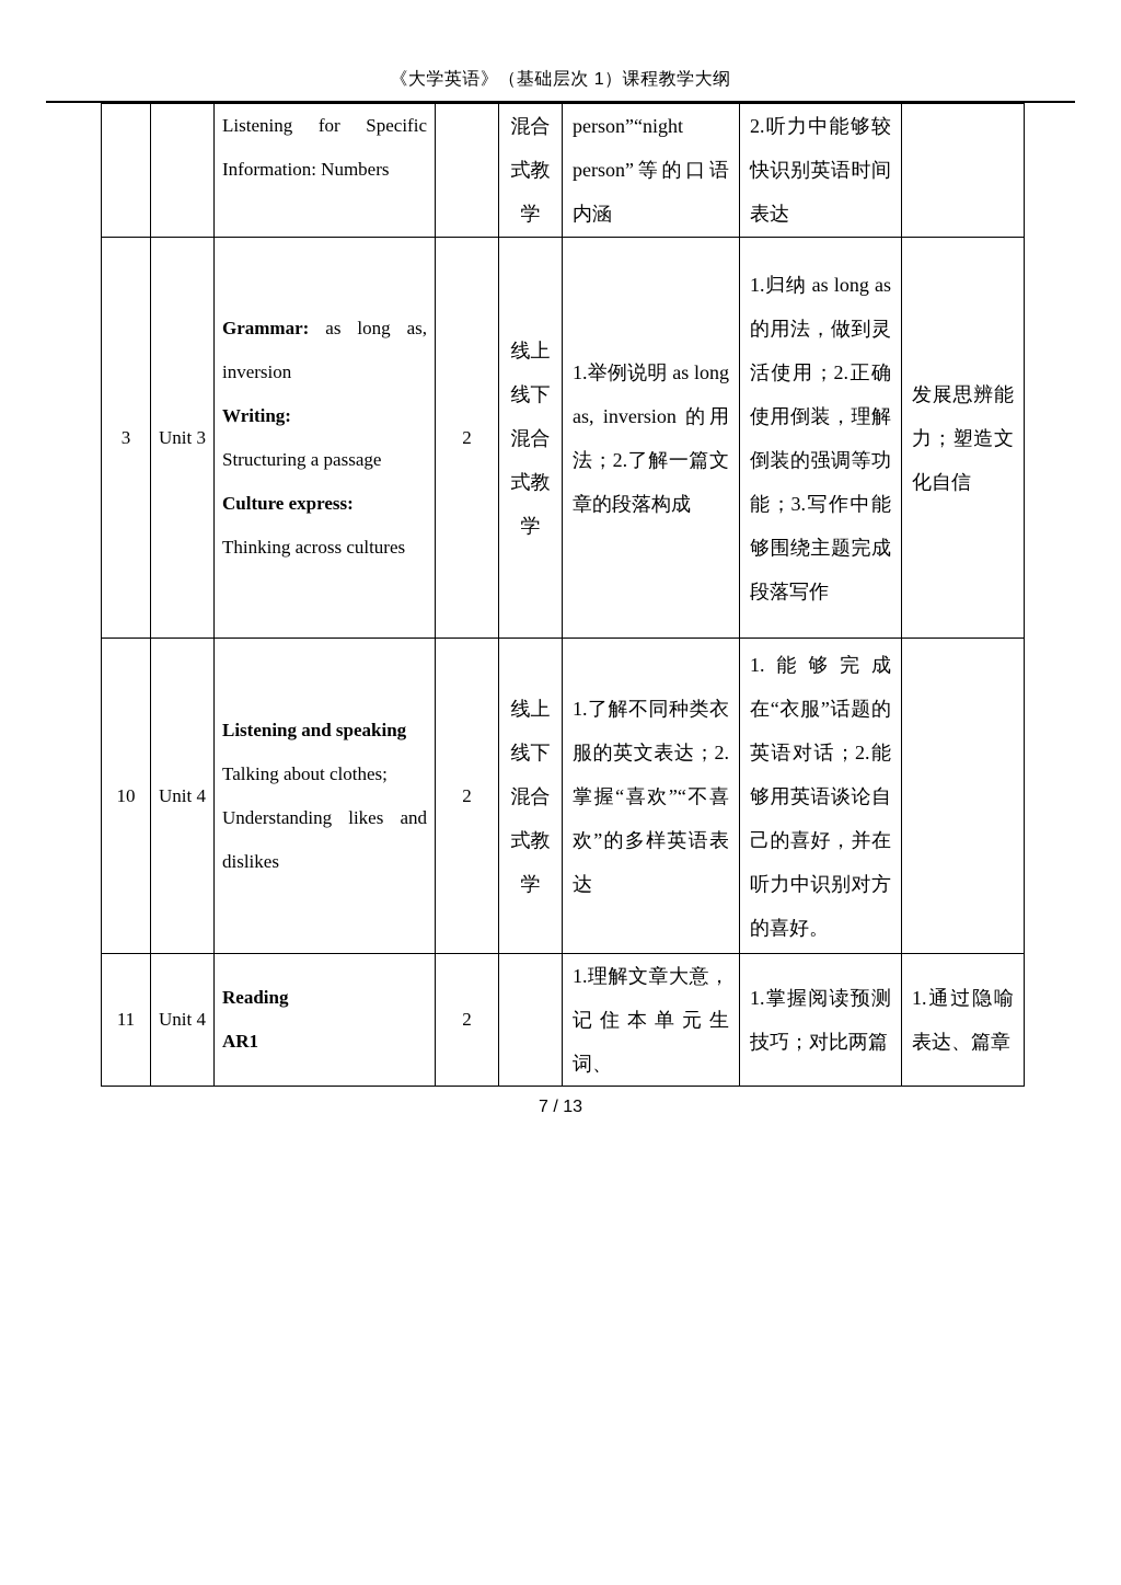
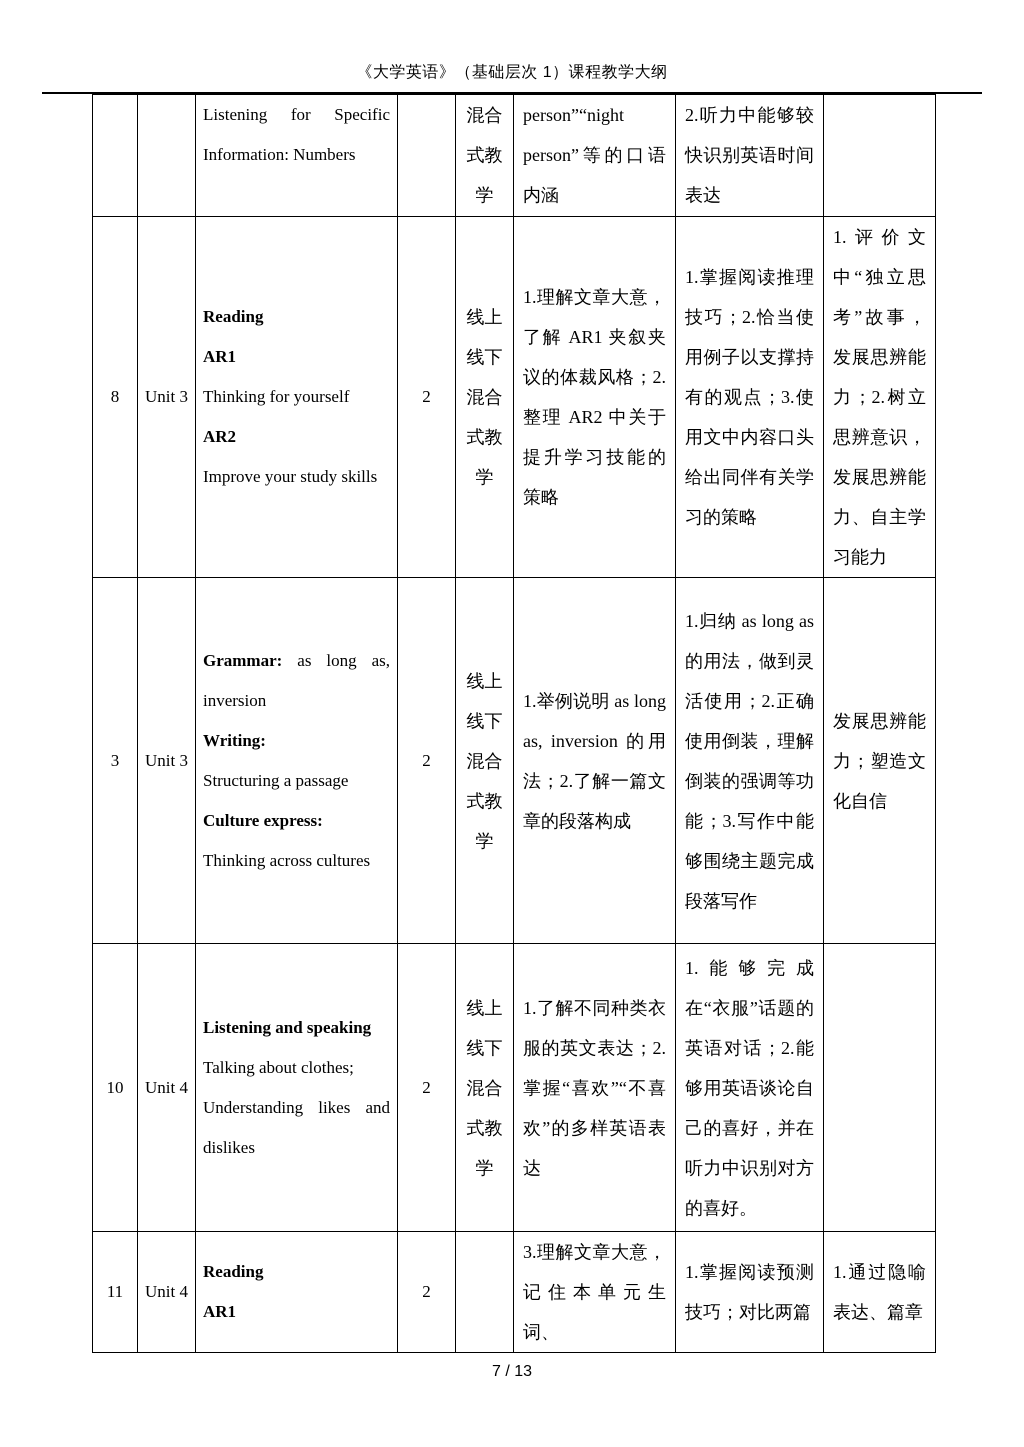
  《大学英语》（基础层次 1）课程教学大纲
  		Listening for Specific Information: Numbers		混合式教学	person”“night person”等的口语内涵	2.听力中能够较快识别英语时间表达
+ 8	Unit 3	ReadingAR1Thinking for yourselfAR2Improve your study skills	2	线上线下混合式教学	1.理解文章大意，了解 AR1 夹叙夹议的体裁风格；2.整理 AR2 中关于提升学习技能的策略	1.掌握阅读推理技巧；2.恰当使用例子以支撑持有的观点；3.使用文中内容口头给出同伴有关学习的策略	1.评价文中“独立思考”故事，发展思辨能力；2.树立思辨意识，发展思辨能力、自主学习能力
  3	Unit 3	Grammar: as long as, inversionWriting:Structuring a passageCulture express:Thinking across cultures	2	线上线下混合式教学	1.举例说明 as long as, inversion 的用法；2.了解一篇文章的段落构成	1.归纳 as long as 的用法，做到灵活使用；2.正确使用倒装，理解倒装的强调等功能；3.写作中能够围绕主题完成段落写作	发展思辨能力；塑造文化自信
  10	Unit 4	Listening and speakingTalking about clothes;Understanding likes and dislikes	2	线上线下混合式教学	1.了解不同种类衣服的英文表达；2.掌握“喜欢”“不喜欢”的多样英语表达	1.能够完成在“衣服”话题的英语对话；2.能够用英语谈论自己的喜好，并在听力中识别对方的喜好。
- 11	Unit 4	ReadingAR1	2		1.理解文章大意，记住本单元生词、	1.掌握阅读预测技巧；对比两篇	1.通过隐喻表达、篇章
+ 11	Unit 4	ReadingAR1	2		3.理解文章大意，记住本单元生词、	1.掌握阅读预测技巧；对比两篇	1.通过隐喻表达、篇章
  7 / 13
